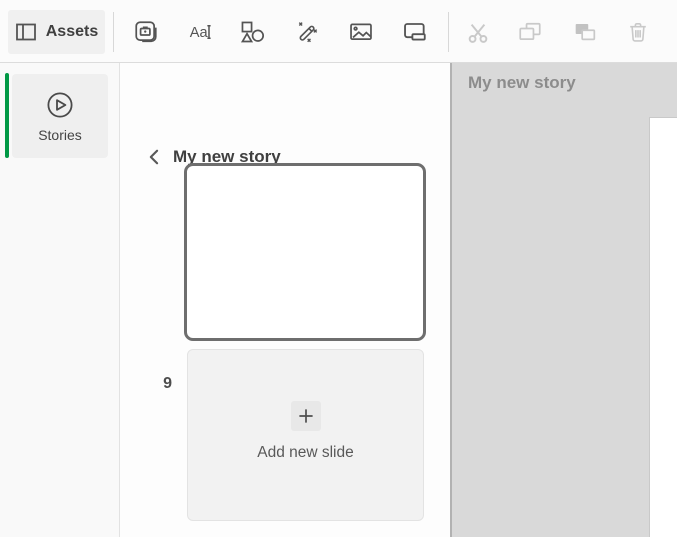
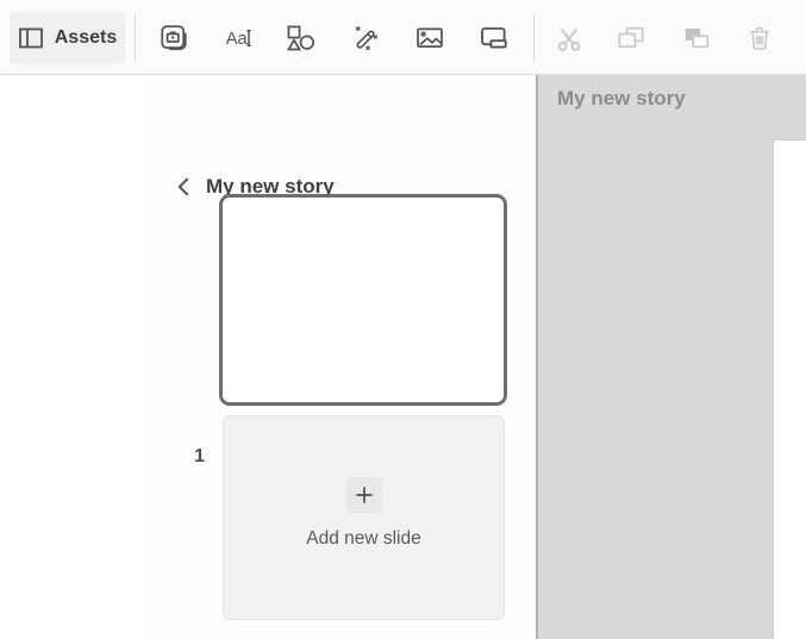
  Assets
  Aa
- Stories
  My new story
- 9
+ 1
  Add new slide
  My new story
